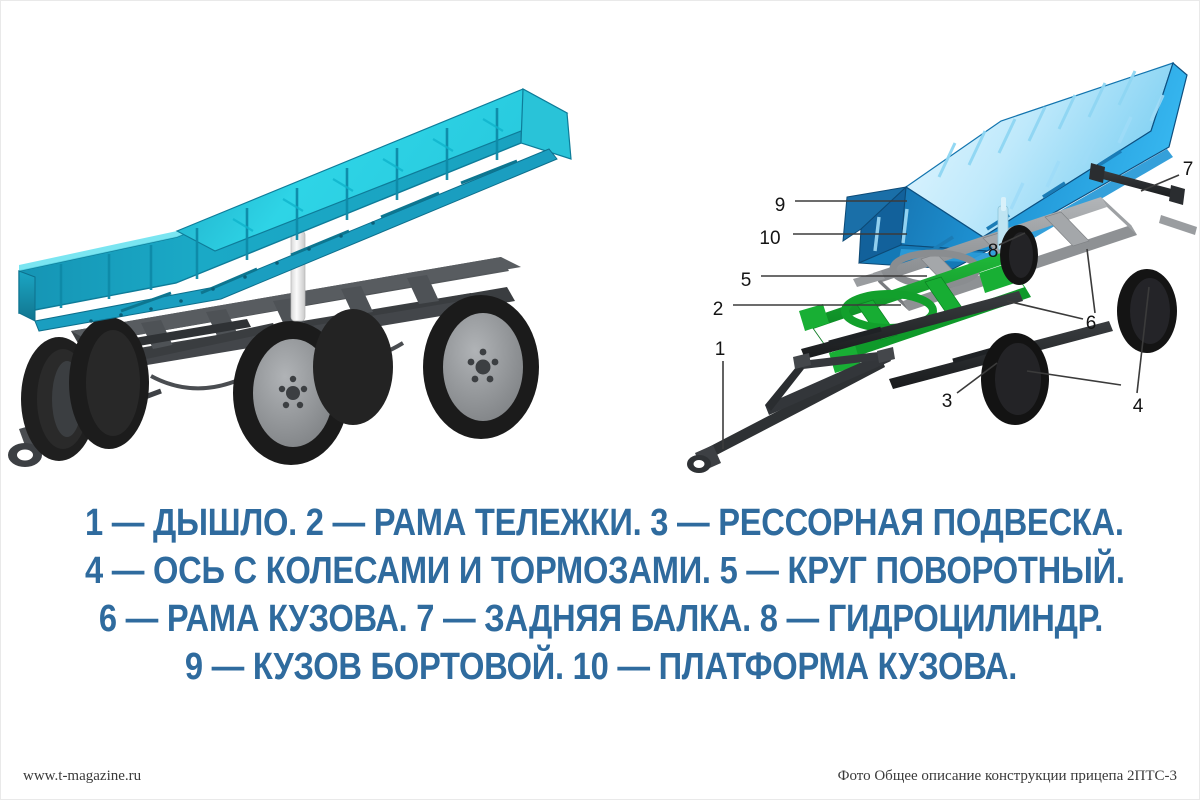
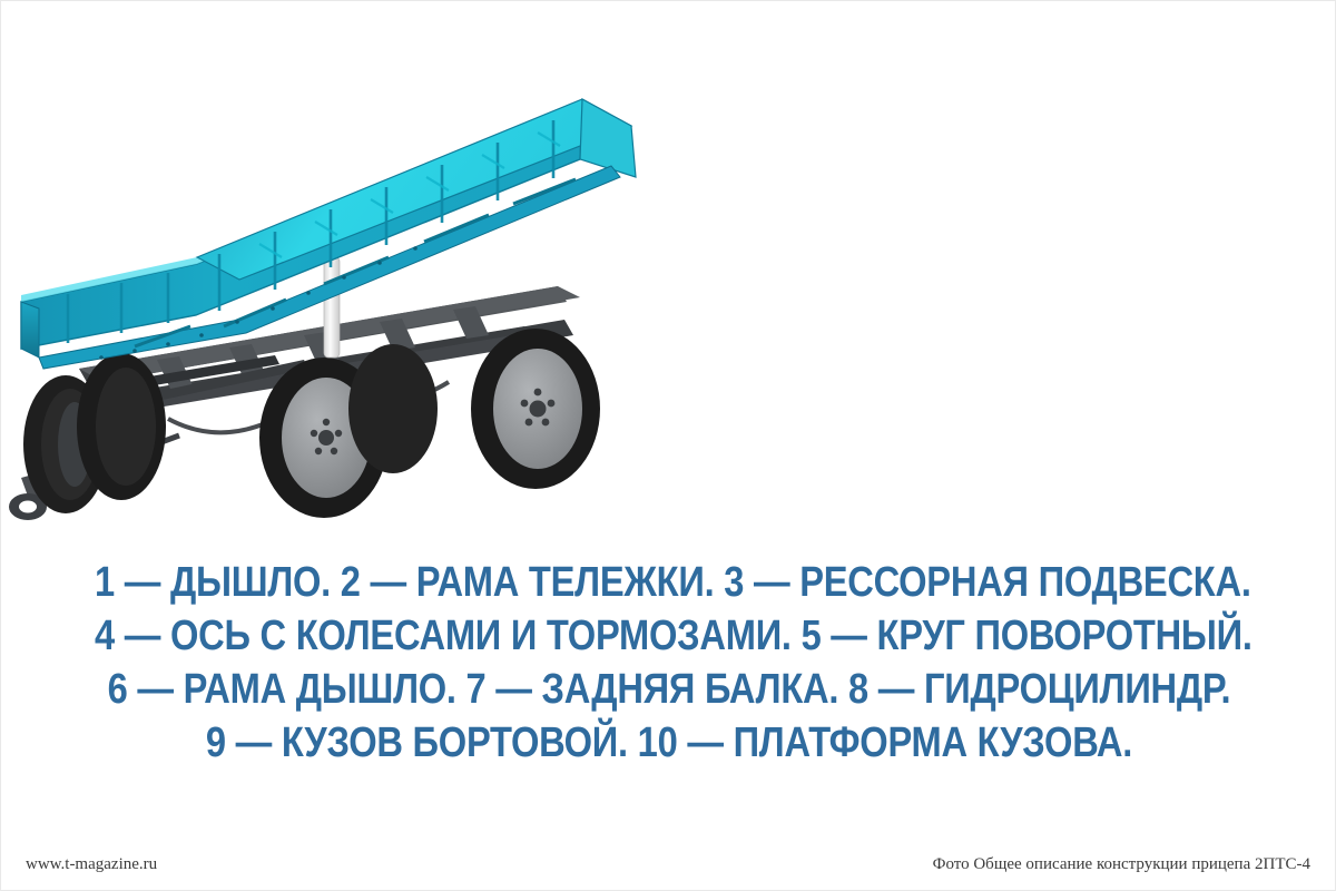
- 9
- 10
- 5
- 2
- 1
- 3
- 4
- 6
- 7
- 8
  1 — ДЫШЛО. 2 — РАМА ТЕЛЕЖКИ. 3 — РЕССОРНАЯ ПОДВЕСКА.
  4 — ОСЬ С КОЛЕСАМИ И ТОРМОЗАМИ. 5 — КРУГ ПОВОРОТНЫЙ.
- 6 — РАМА КУЗОВА. 7 — ЗАДНЯЯ БАЛКА. 8 — ГИДРОЦИЛИНДР.
+ 6 — РАМА ДЫШЛО. 7 — ЗАДНЯЯ БАЛКА. 8 — ГИДРОЦИЛИНДР.
  9 — КУЗОВ БОРТОВОЙ. 10 — ПЛАТФОРМА КУЗОВА.
  www.t-magazine.ru
- Фото Общее описание конструкции прицепа 2ПТС-3
+ Фото Общее описание конструкции прицепа 2ПТС-4
